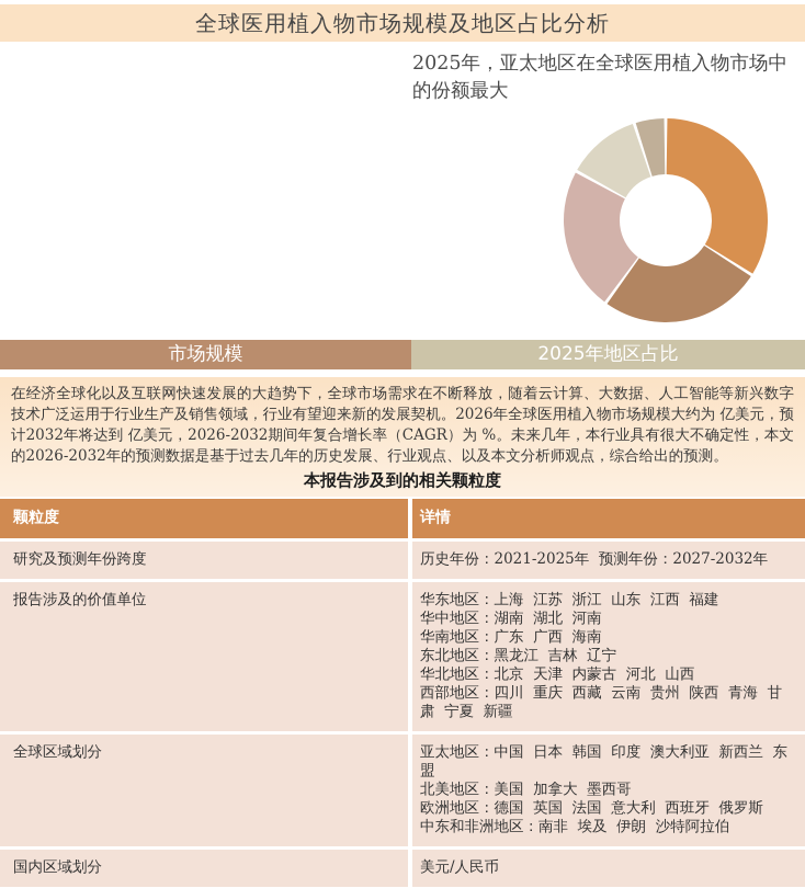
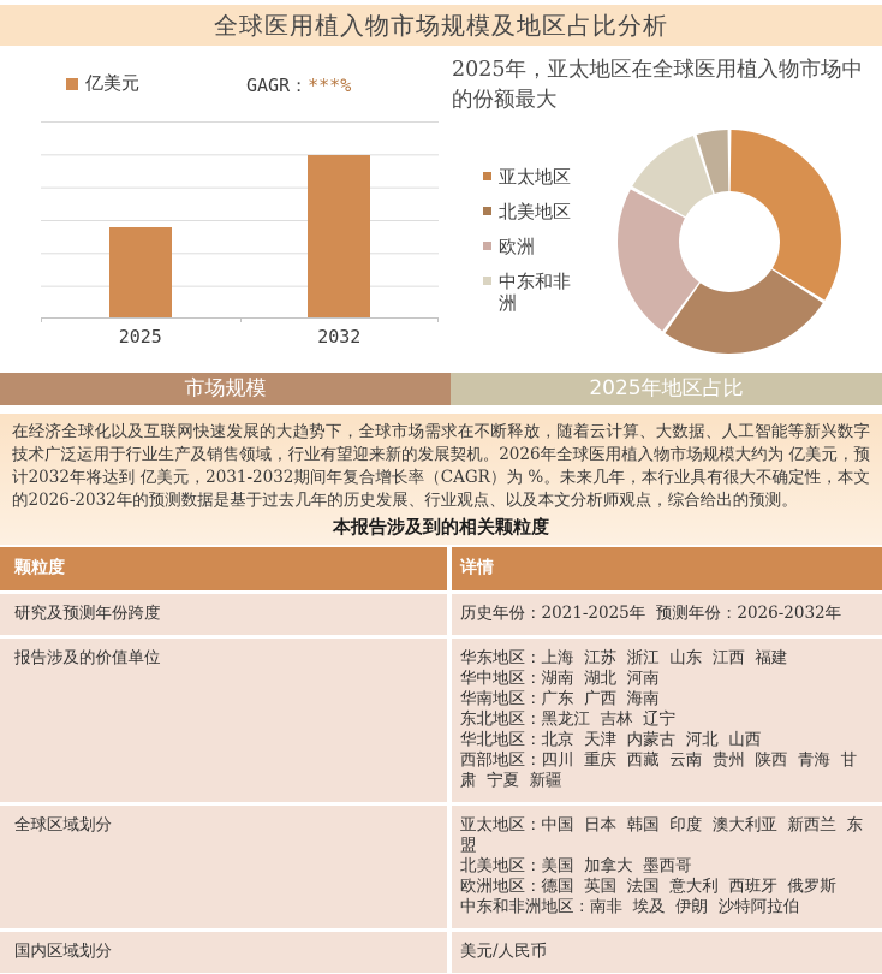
  全球医用植入物市场规模及地区占比分析
+ 亿美元
+ GAGR：***%
+ 2025
+ 2032
  2025年，亚太地区在全球医用植入物市场中的份额最大
+ 亚太地区
+ 北美地区
+ 欧洲
+ 中东和非洲
  市场规模
  2025年地区占比
- 在经济全球化以及互联网快速发展的大趋势下，全球市场需求在不断释放，随着云计算、大数据、人工智能等新兴数字技术广泛运用于行业生产及销售领域，行业有望迎来新的发展契机。2026年全球医用植入物市场规模大约为 亿美元，预计2032年将达到 亿美元，2026-2032期间年复合增长率（CAGR）为 %。未来几年，本行业具有很大不确定性，本文的2026-2032年的预测数据是基于过去几年的历史发展、行业观点、以及本文分析师观点，综合给出的预测。
+ 在经济全球化以及互联网快速发展的大趋势下，全球市场需求在不断释放，随着云计算、大数据、人工智能等新兴数字技术广泛运用于行业生产及销售领域，行业有望迎来新的发展契机。2026年全球医用植入物市场规模大约为 亿美元，预计2032年将达到 亿美元，2031-2032期间年复合增长率（CAGR）为 %。未来几年，本行业具有很大不确定性，本文的2026-2032年的预测数据是基于过去几年的历史发展、行业观点、以及本文分析师观点，综合给出的预测。
  本报告涉及到的相关颗粒度
  颗粒度
  详情
  研究及预测年份跨度
- 历史年份：2021-2025年 预测年份：2027-2032年
+ 历史年份：2021-2025年 预测年份：2026-2032年
  报告涉及的价值单位
  华东地区：上海 江苏 浙江 山东 江西 福建
  华中地区：湖南 湖北 河南
  华南地区：广东 广西 海南
  东北地区：黑龙江 吉林 辽宁
  华北地区：北京 天津 内蒙古 河北 山西
  西部地区：四川 重庆 西藏 云南 贵州 陕西 青海 甘肃 宁夏 新疆
  全球区域划分
  亚太地区：中国 日本 韩国 印度 澳大利亚 新西兰 东盟
  北美地区：美国 加拿大 墨西哥
  欧洲地区：德国 英国 法国 意大利 西班牙 俄罗斯
  中东和非洲地区：南非 埃及 伊朗 沙特阿拉伯
  国内区域划分
  美元/人民币
